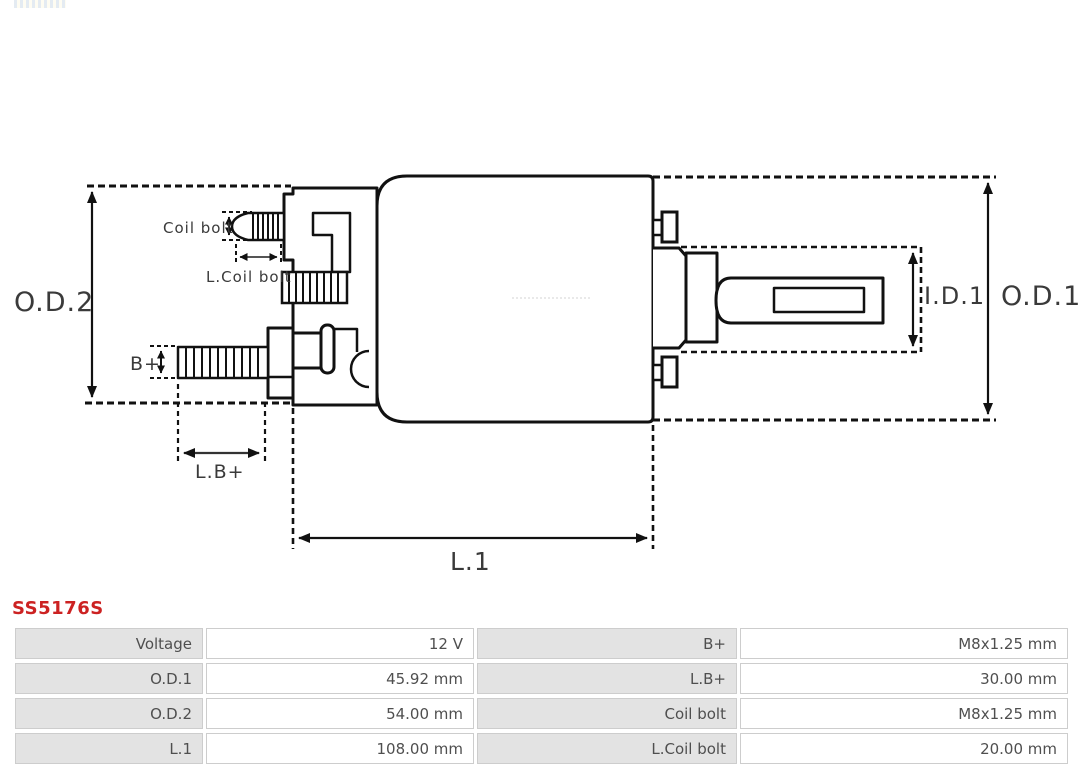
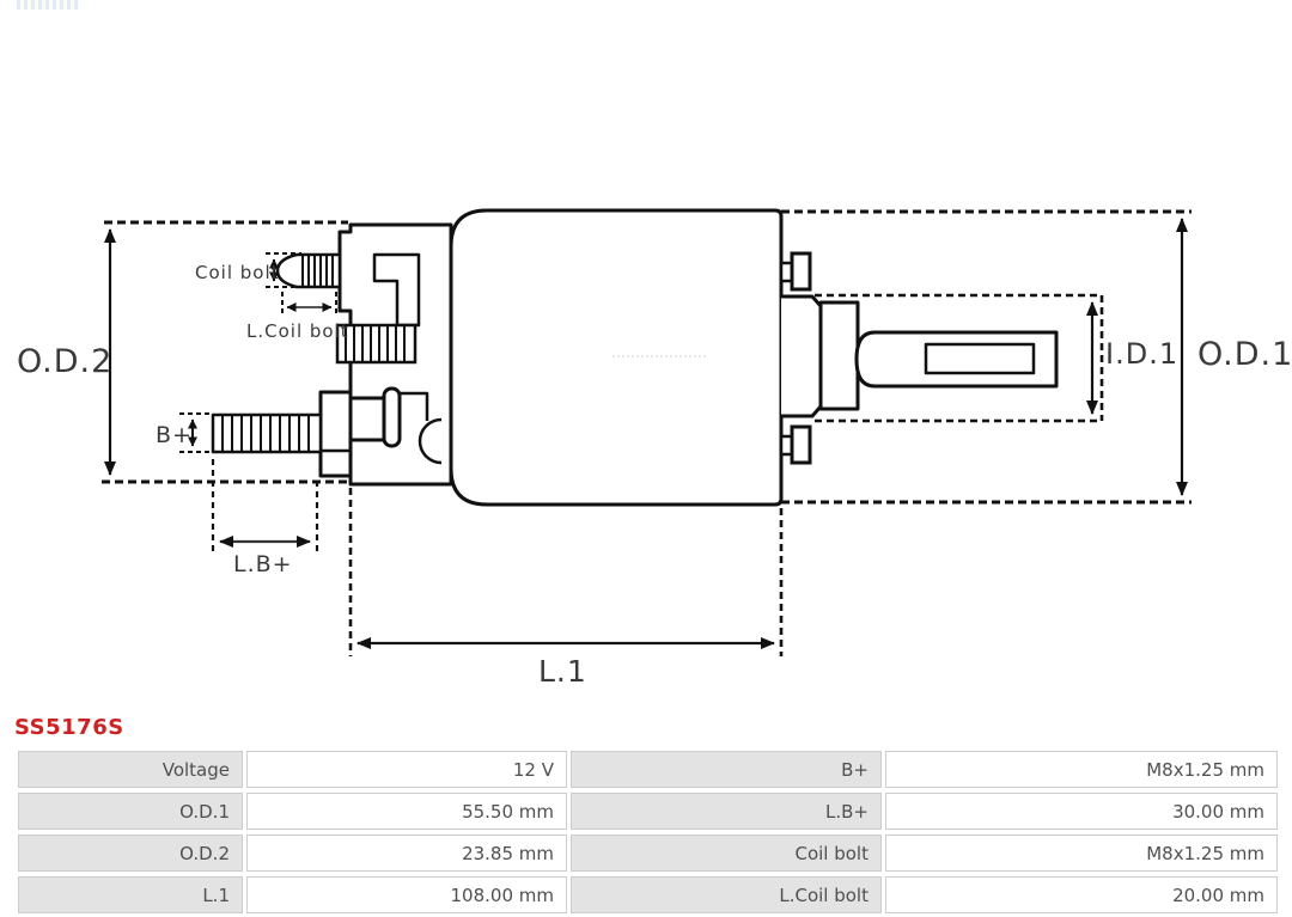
  O.D.2
  O.D.1
  I.D.1
  Coil bolt
  L.Coil bolt
  B+
  L.B+
  L.1
  SS5176S
  Voltage	12 V	B+	M8x1.25 mm
- O.D.1	45.92 mm	L.B+	30.00 mm
+ O.D.1	55.50 mm	L.B+	30.00 mm
- O.D.2	54.00 mm	Coil bolt	M8x1.25 mm
+ O.D.2	23.85 mm	Coil bolt	M8x1.25 mm
  L.1	108.00 mm	L.Coil bolt	20.00 mm
